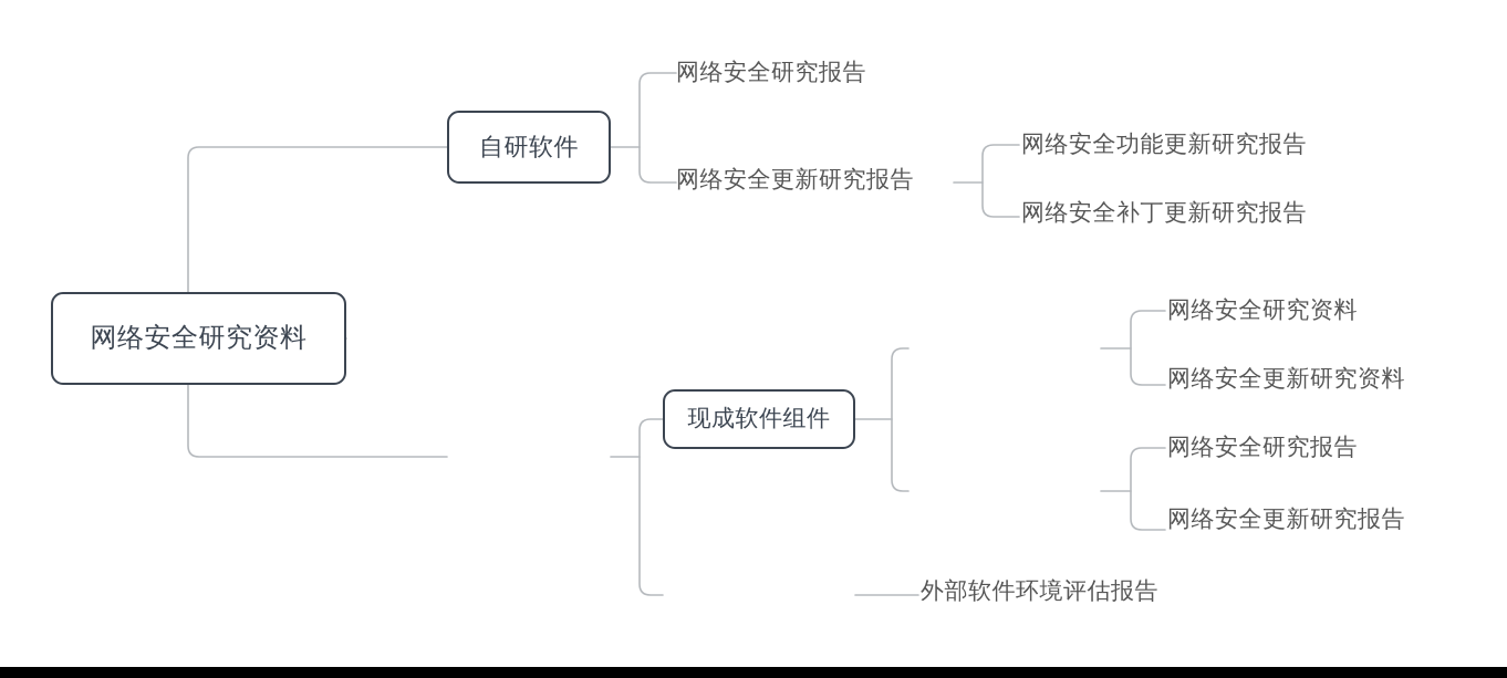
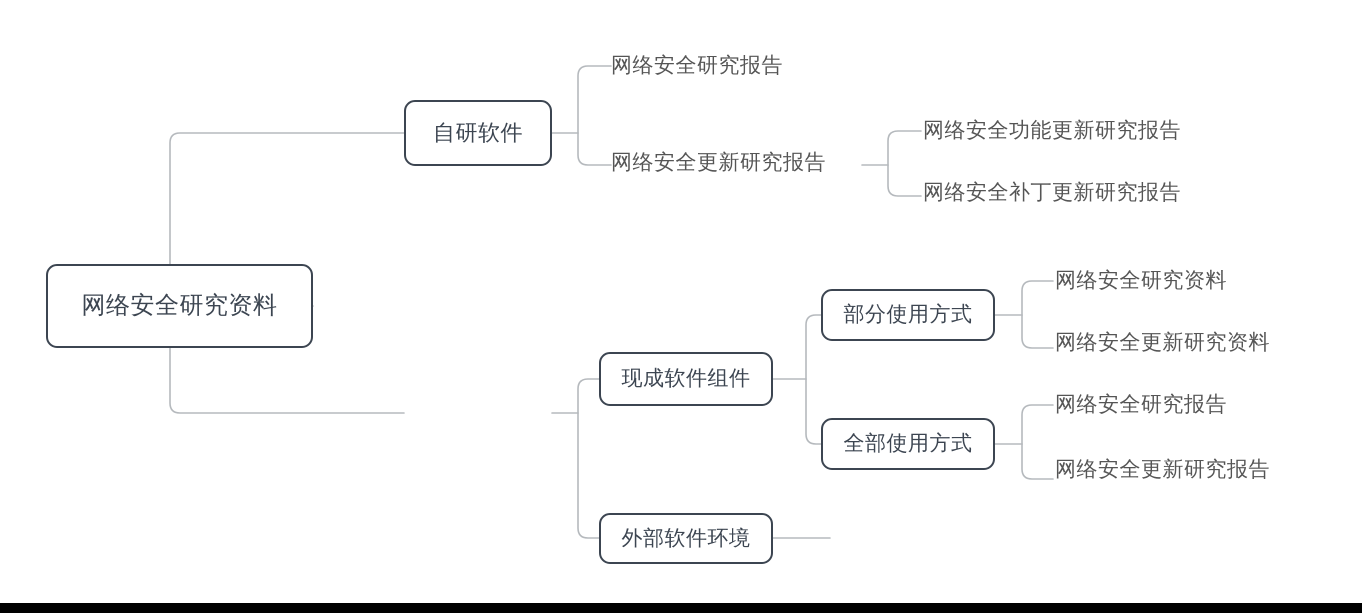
  网络安全研究资料
  自研软件
  现成软件组件
+ 外部软件环境
+ 部分使用方式
+ 全部使用方式
  网络安全研究报告
  网络安全更新研究报告
  网络安全功能更新研究报告
  网络安全补丁更新研究报告
  网络安全研究资料
  网络安全更新研究资料
  网络安全研究报告
  网络安全更新研究报告
- 外部软件环境评估报告
